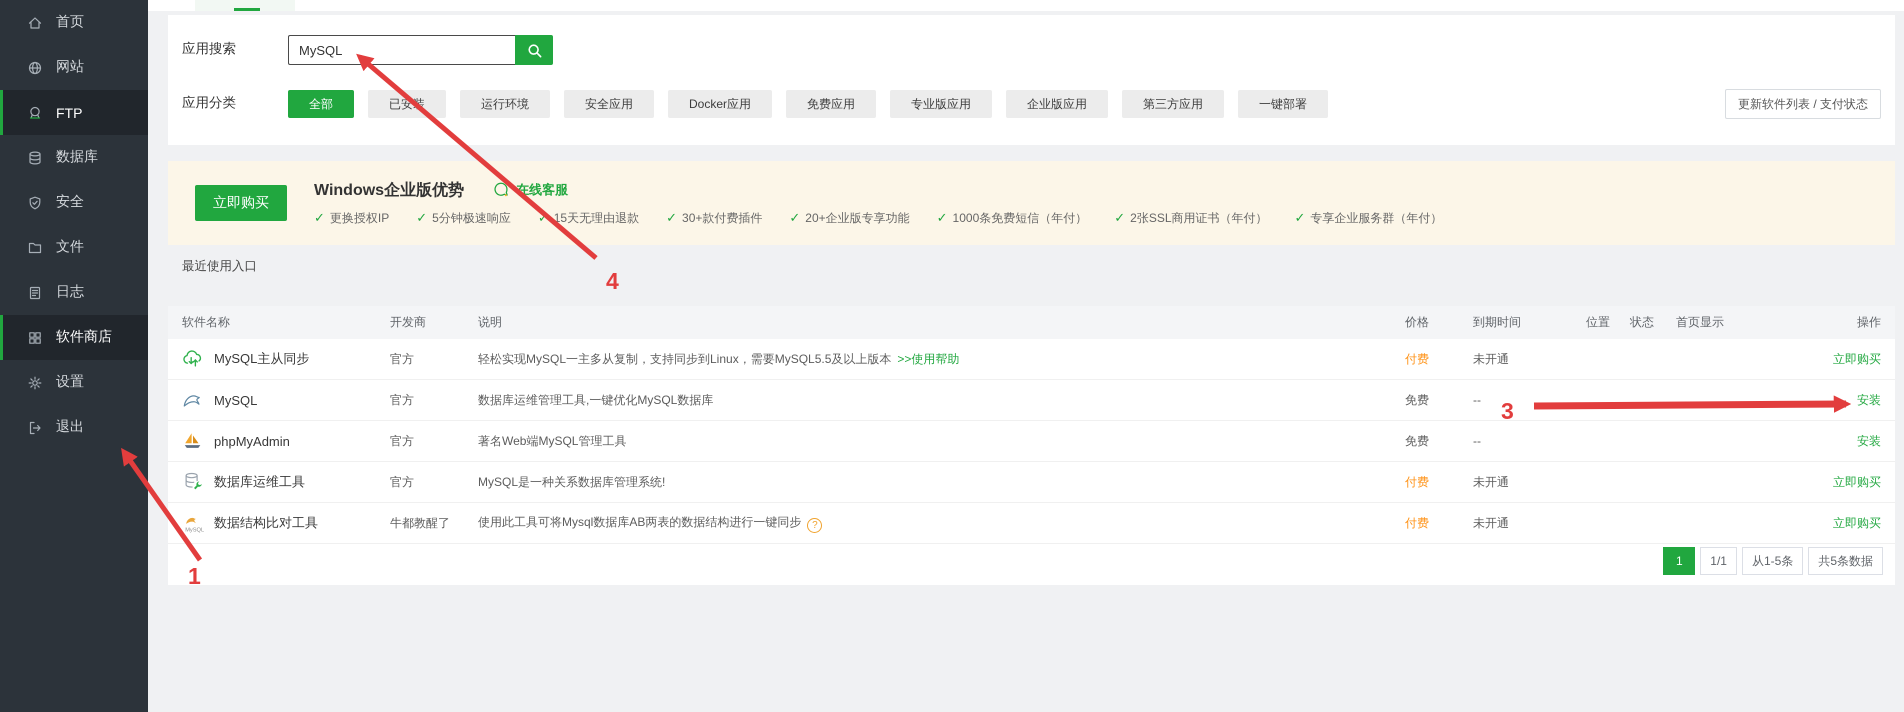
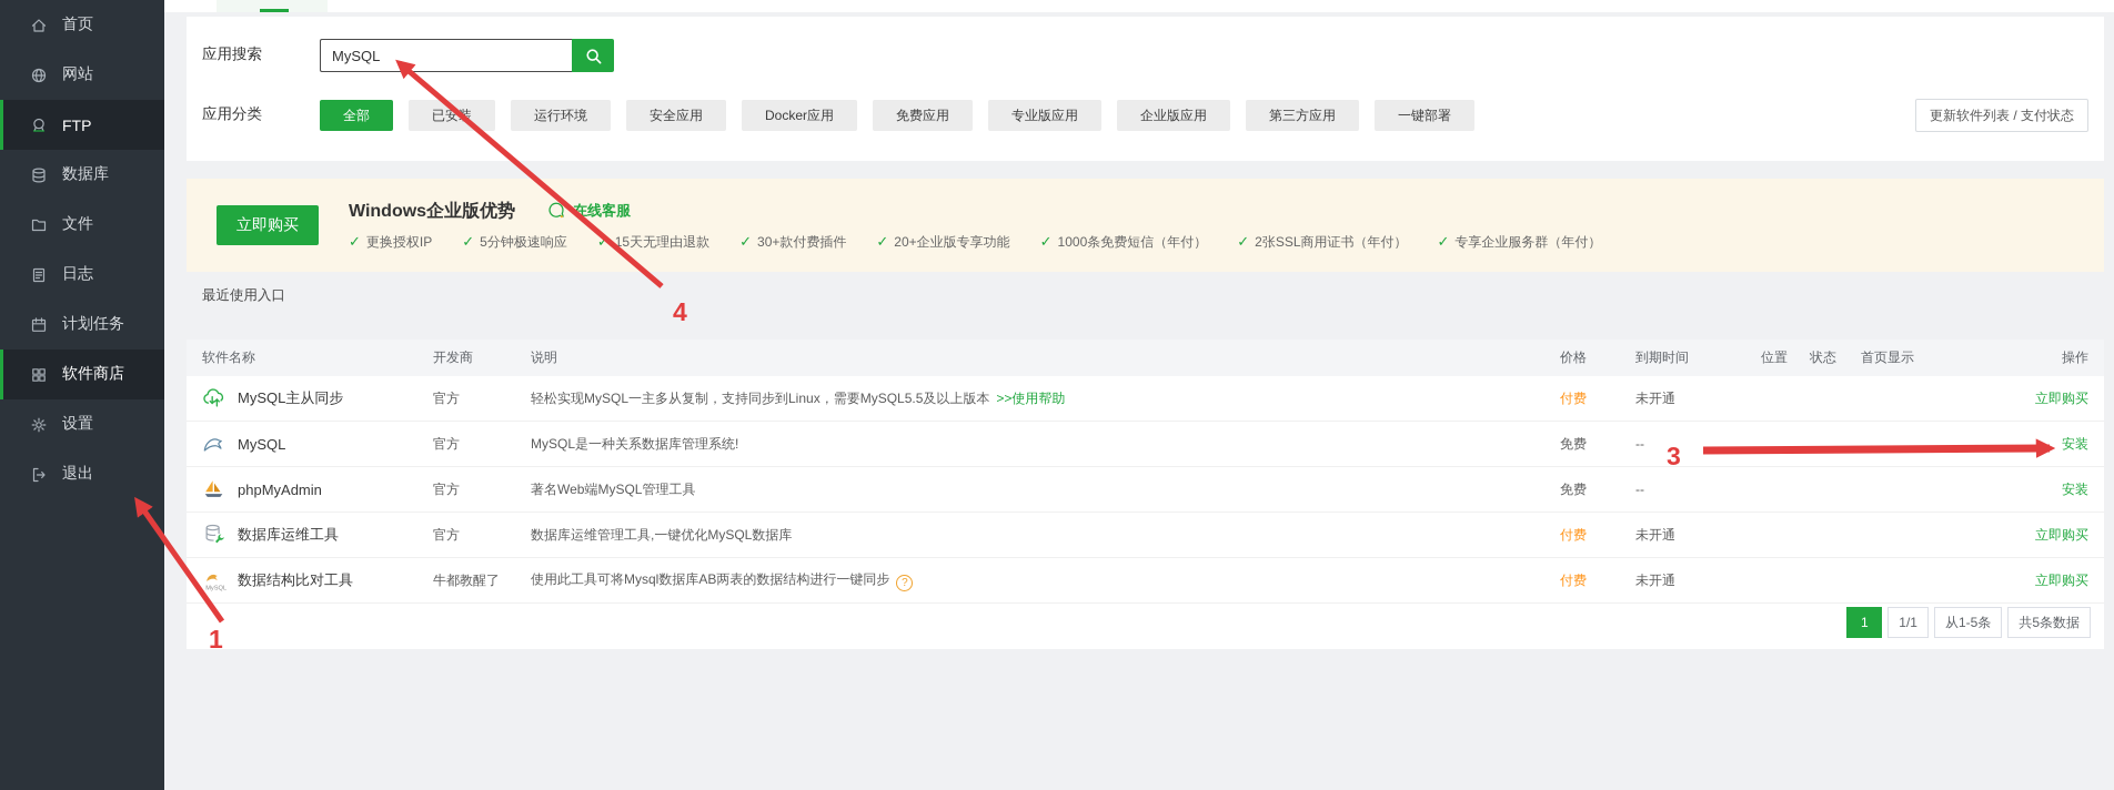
  首页
  网站
  FTP
  数据库
- 安全
  文件
  日志
+ 计划任务
  软件商店
  设置
  退出
  应用搜索
  MySQL
  应用分类
  全部
  已安装
  运行环境
  安全应用
  Docker应用
  免费应用
  专业版应用
  企业版应用
  第三方应用
  一键部署
  更新软件列表 / 支付状态
  立即购买
  Windows企业版优势
  在线客服
  ✓
  更换授权IP
  ✓
  5分钟极速响应
  ✓
  15天无理由退款
  ✓
  30+款付费插件
  ✓
  20+企业版专享功能
  ✓
  1000条免费短信（年付）
  ✓
  2张SSL商用证书（年付）
  ✓
  专享企业服务群（年付）
  最近使用入口
  软件名称	开发商	说明	价格	到期时间	位置	状态	首页显示	操作
  MySQL主从同步	官方	轻松实现MySQL一主多从复制，支持同步到Linux，需要MySQL5.5及以上版本 >>使用帮助	付费	未开通				立即购买
- MySQL	官方	数据库运维管理工具,一键优化MySQL数据库	免费	--				安装
+ MySQL	官方	MySQL是一种关系数据库管理系统!	免费	--				安装
  phpMyAdmin	官方	著名Web端MySQL管理工具	免费	--				安装
- 数据库运维工具	官方	MySQL是一种关系数据库管理系统!	付费	未开通				立即购买
+ 数据库运维工具	官方	数据库运维管理工具,一键优化MySQL数据库	付费	未开通				立即购买
  数据结构比对工具	牛都教醒了	使用此工具可将Mysql数据库AB两表的数据结构进行一键同步 ?	付费	未开通				立即购买
  1
  1/1
  从1-5条
  共5条数据
  1
  4
  3
